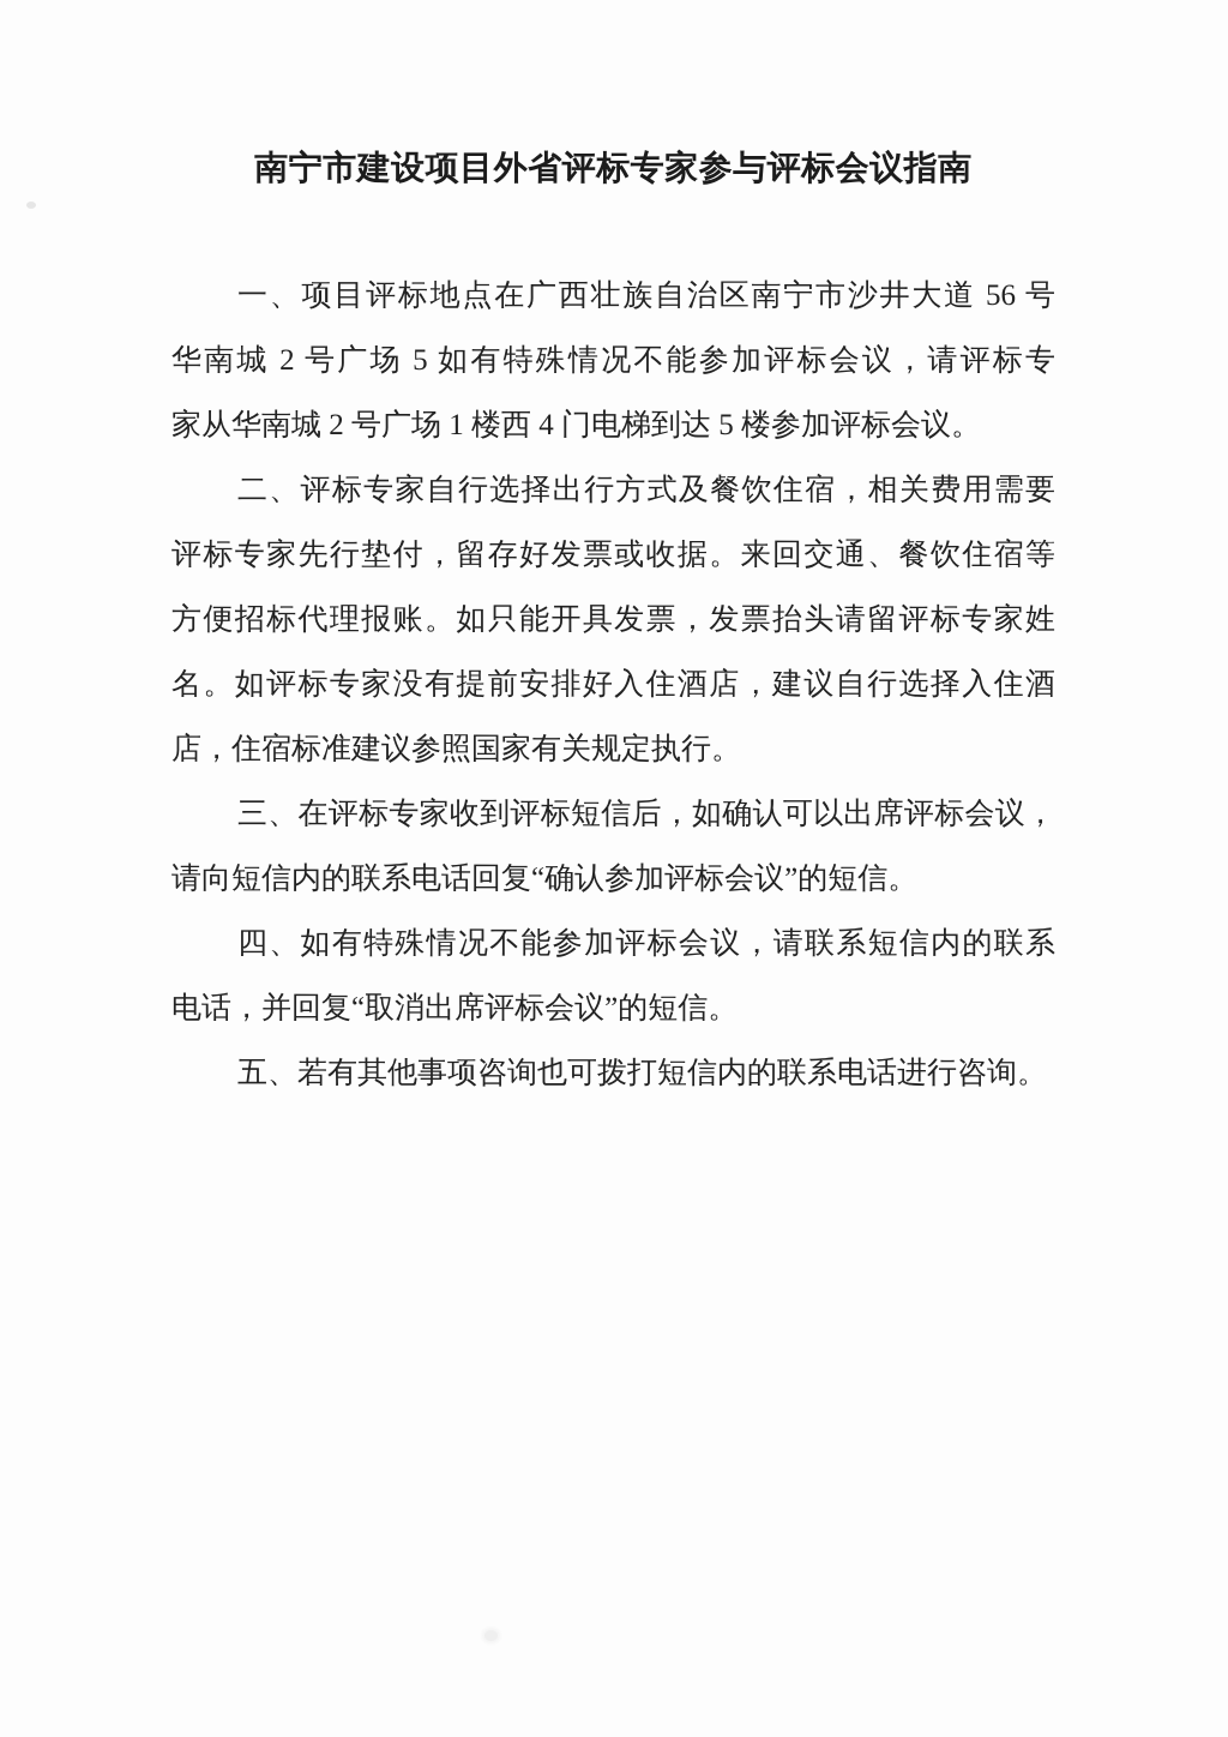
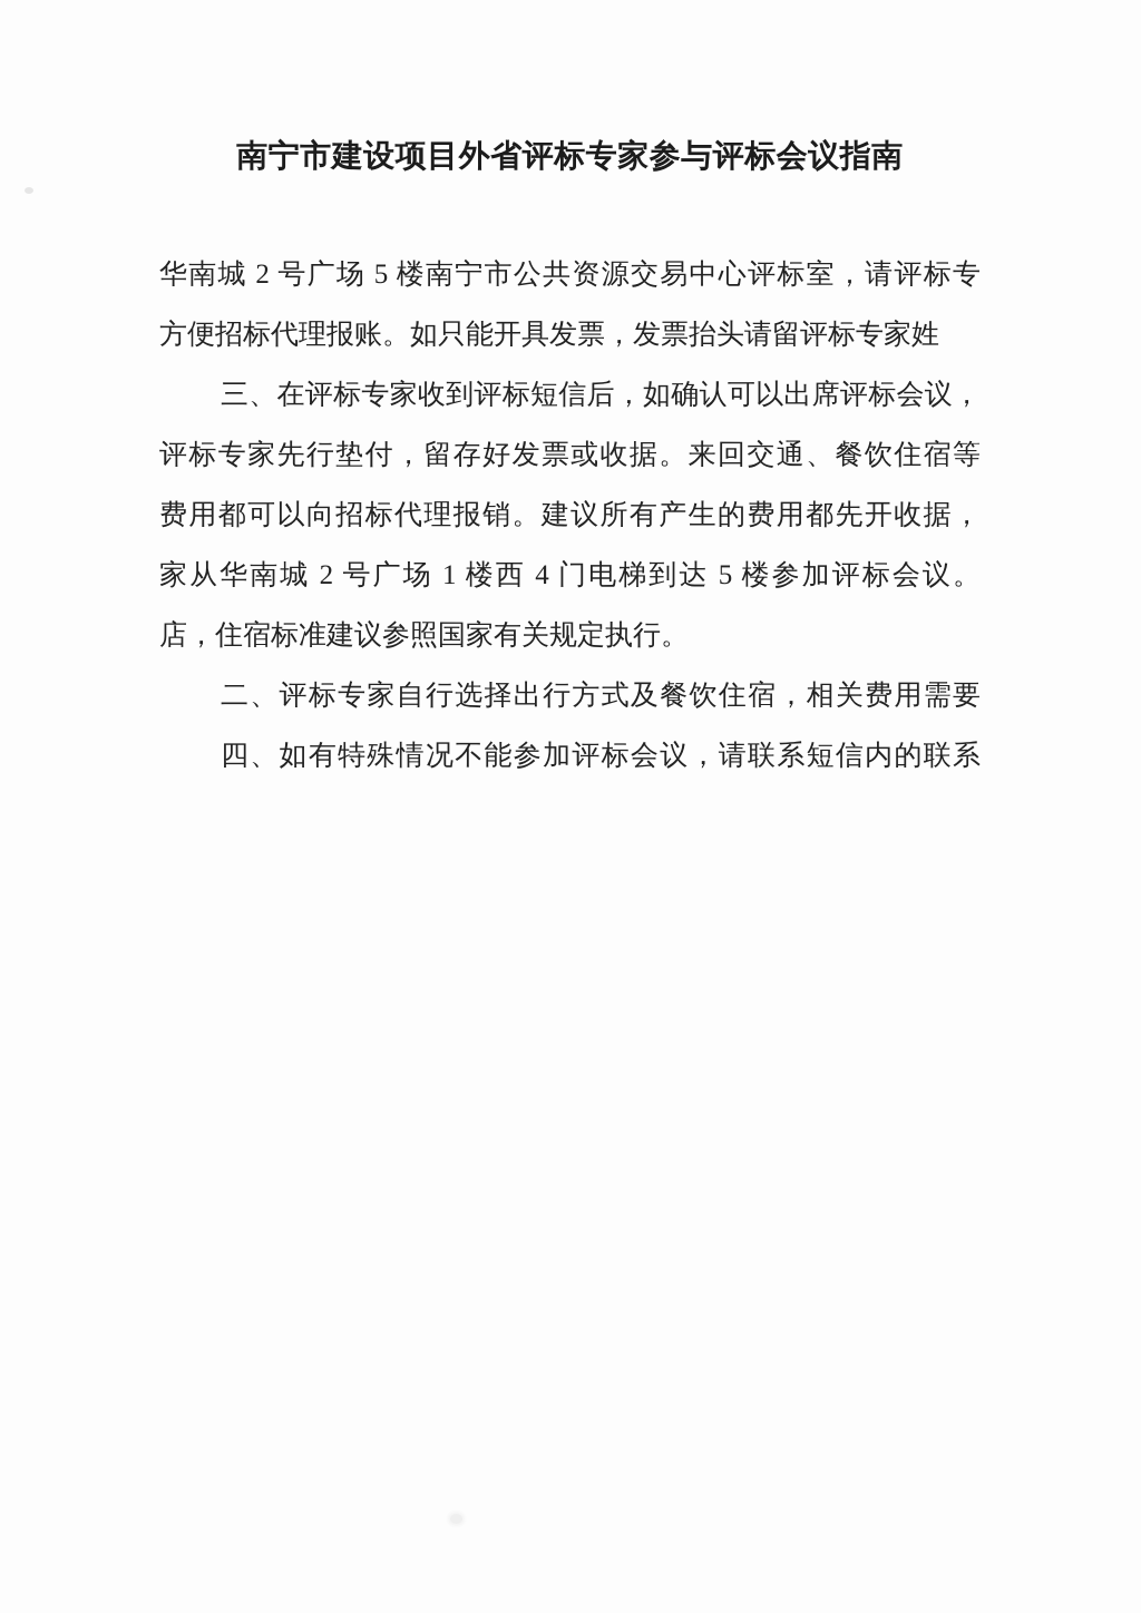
  南宁市建设项目外省评标专家参与评标会议指南
- 一、项目评标地点在广西壮族自治区南宁市沙井大道 56 号
- 华南城 2 号广场 5 如有特殊情况不能参加评标会议，请评标专
+ 华南城 2 号广场 5 楼南宁市公共资源交易中心评标室，请评标专
- 家从华南城 2 号广场 1 楼西 4 门电梯到达 5 楼参加评标会议。
+ 方便招标代理报账。如只能开具发票，发票抬头请留评标专家姓
- 二、评标专家自行选择出行方式及餐饮住宿，相关费用需要
+ 三、在评标专家收到评标短信后，如确认可以出席评标会议，
  评标专家先行垫付，留存好发票或收据。来回交通、餐饮住宿等
+ 费用都可以向招标代理报销。建议所有产生的费用都先开收据，
- 方便招标代理报账。如只能开具发票，发票抬头请留评标专家姓
+ 家从华南城 2 号广场 1 楼西 4 门电梯到达 5 楼参加评标会议。
- 名。如评标专家没有提前安排好入住酒店，建议自行选择入住酒
  店，住宿标准建议参照国家有关规定执行。
- 三、在评标专家收到评标短信后，如确认可以出席评标会议，
+ 二、评标专家自行选择出行方式及餐饮住宿，相关费用需要
- 请向短信内的联系电话回复“确认参加评标会议”的短信。
  四、如有特殊情况不能参加评标会议，请联系短信内的联系
- 电话，并回复“取消出席评标会议”的短信。
- 五、若有其他事项咨询也可拨打短信内的联系电话进行咨询。
